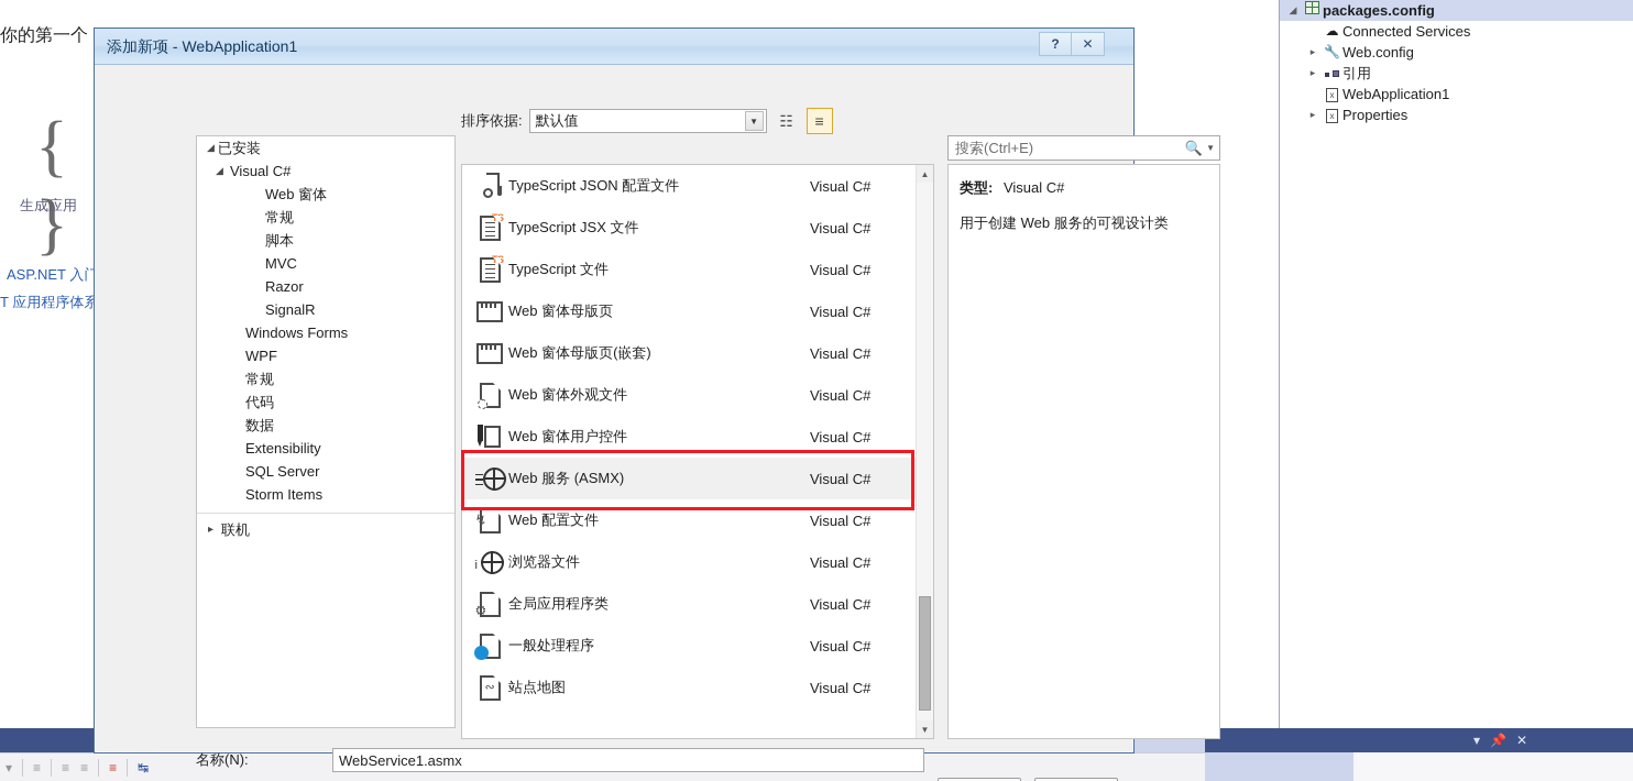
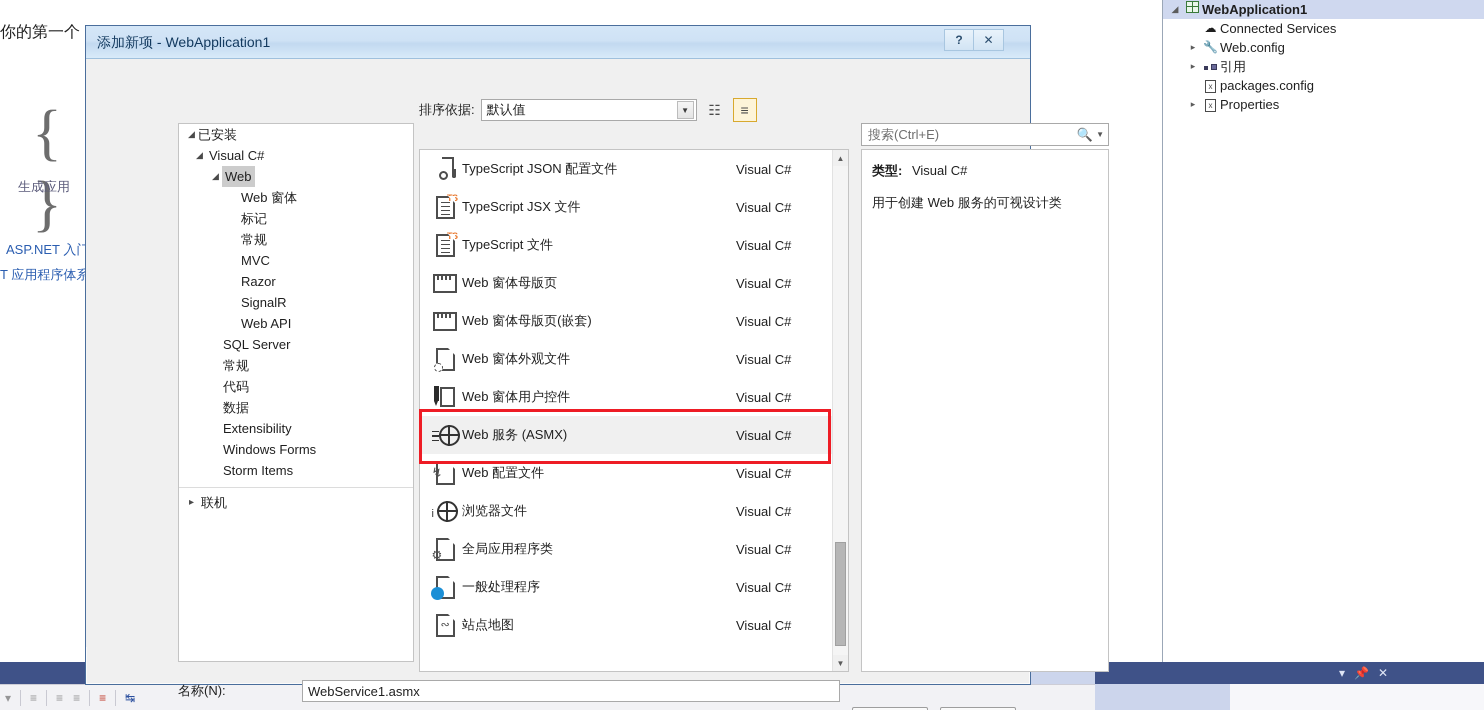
  你的第一个
  { }
  生成应用
  ASP.NET 入门
  T 应用程序体系
  ◢
- packages.config
+ WebApplication1
  ☁
  Connected Services
  ▸
  🔧
  Web.config
  ▸
  引用
  x
- WebApplication1
+ packages.config
  ▸
  x
  Properties
  ▾
  📌
  ✕
  ▾
  ≡
  ≡
  ≡
  ≡
  ↹
  添加新项 - WebApplication1
  ?
  ✕
  排序依据:
  默认值
  ▼
  ☷
  ≡
  搜索(Ctrl+E)
  🔍
  ▼
  已安装
  Visual C#
+ Web
  Web 窗体
+ 标记
  常规
- 脚本
  MVC
  Razor
  SignalR
+ Web API
- Windows Forms
+ SQL Server
- WPF
  常规
  代码
  数据
  Extensibility
- SQL Server
+ Windows Forms
  Storm Items
  联机
  TypeScript JSON 配置文件
  Visual C#
  TS
  TypeScript JSX 文件
  Visual C#
  TS
  TypeScript 文件
  Visual C#
  Web 窗体母版页
  Visual C#
  Web 窗体母版页(嵌套)
  Visual C#
  Web 窗体外观文件
  Visual C#
  Web 窗体用户控件
  Visual C#
  Web 服务 (ASMX)
  Visual C#
  ↯
  Web 配置文件
  Visual C#
  i
  浏览器文件
  Visual C#
  ⚙
  全局应用程序类
  Visual C#
  一般处理程序
  Visual C#
  ∾
  站点地图
  Visual C#
  ▲
  ▼
  类型: Visual C#
  用于创建 Web 服务的可视设计类
  名称(N):
  WebService1.asmx
